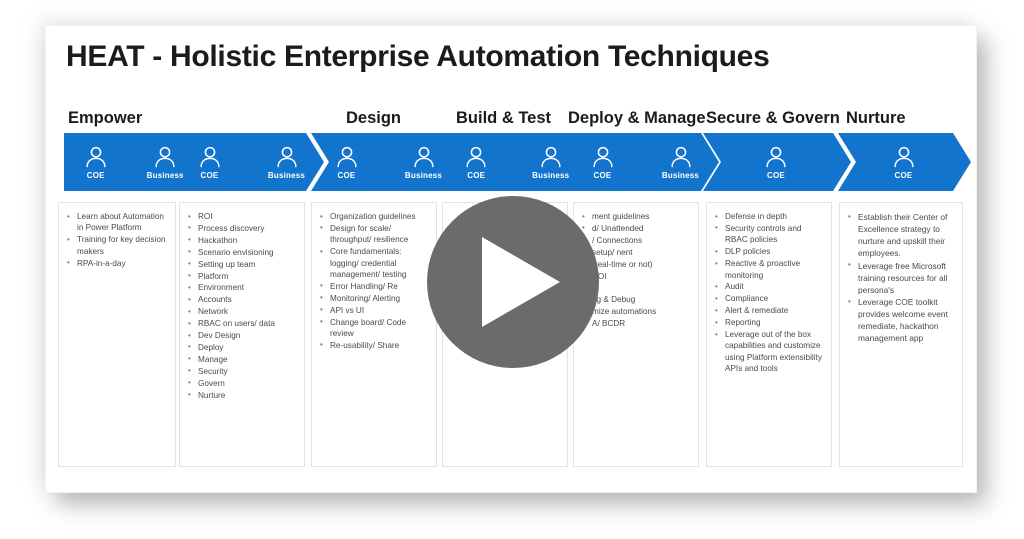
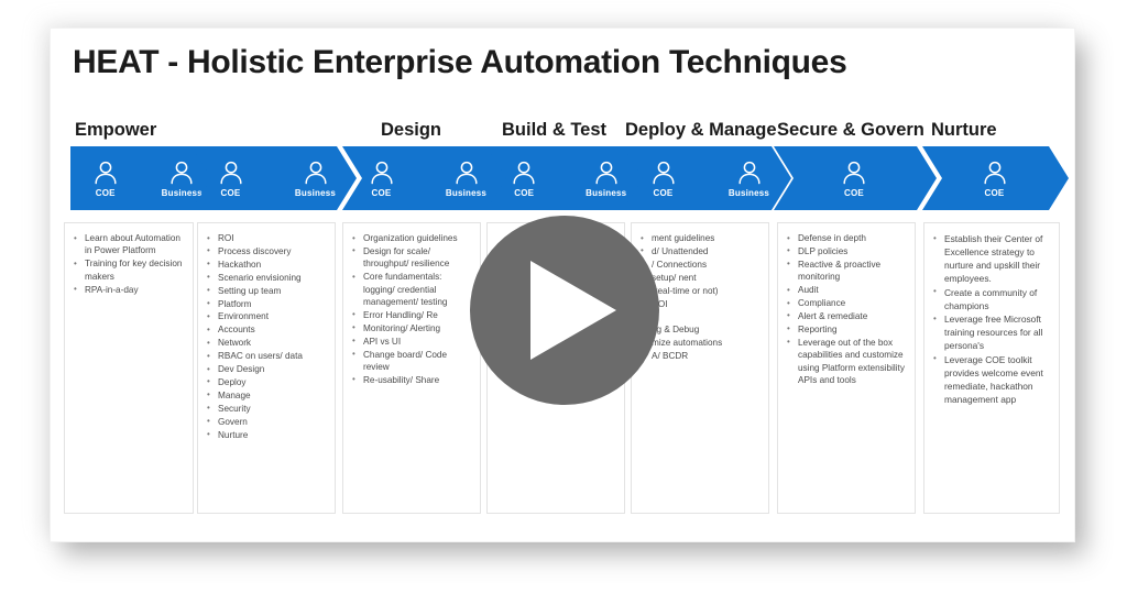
  HEAT - Holistic Enterprise Automation Techniques
  Empower
  Design
  Build & Test
  Deploy & Manage
  Secure & Govern
  Nurture
  COE
  Business
  COE
  Business
  COE
  Business
  COE
  Business
  COE
  Business
  COE
  COE
  Learn about Automation in Power Platform
  Training for key decision makers
  RPA-in-a-day
  ROI
  Process discovery
  Hackathon
  Scenario envisioning
  Setting up team
  Platform
  Environment
  Accounts
  Network
  RBAC on users/ data
  Dev Design
  Deploy
  Manage
  Security
  Govern
  Nurture
  Organization guidelines
  Design for scale/ throughput/ resilience
  Core fundamentals: logging/ credential management/ testing
  Error Handling/ Re
  Monitoring/ Alerting
  API vs UI
  Change board/ Code review
  Re-usability/ Share
  ment guidelines
  d/ Unattended
  / Connections
  setup/ nent
  eal-time or not)
  g & Debug
  mize automations
  A/ BCDR
  Defense in depth
- Security controls and RBAC policies
  DLP policies
  Reactive & proactive monitoring
  Audit
  Compliance
  Alert & remediate
  Reporting
  Leverage out of the box capabilities and customize using Platform extensibility APIs and tools
  Establish their Center of Excellence strategy to nurture and upskill their employees.
+ Create a community of champions
  Leverage free Microsoft training resources for all persona's
  Leverage COE toolkit provides welcome event remediate, hackathon management app
